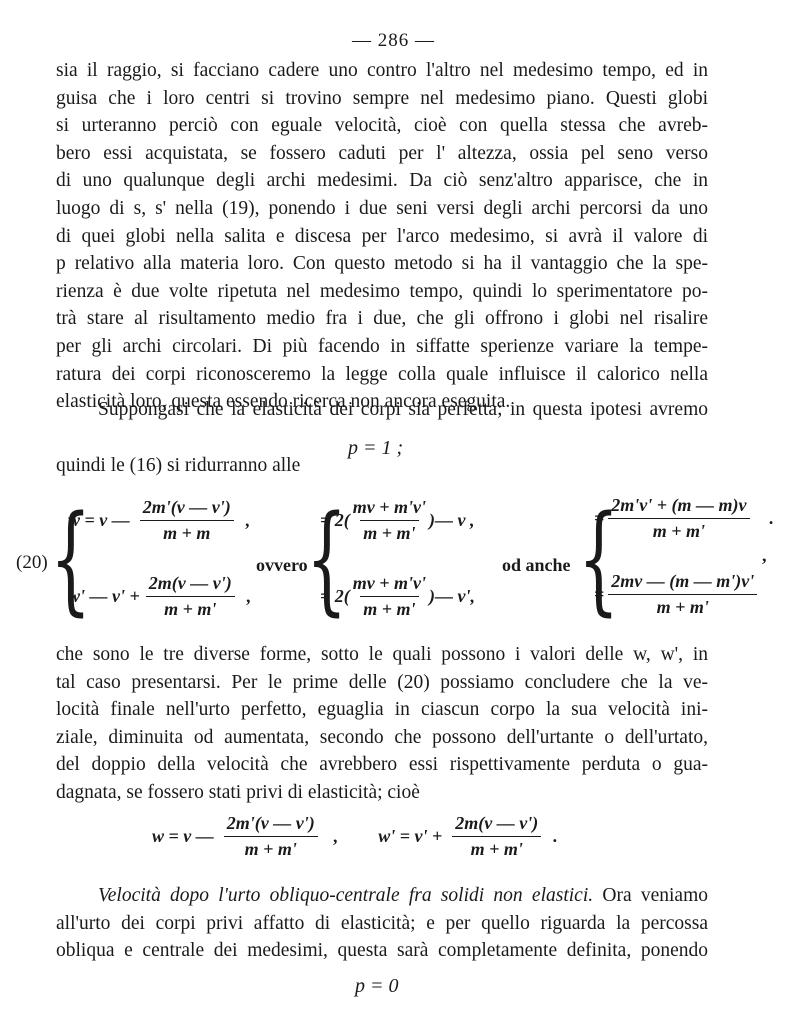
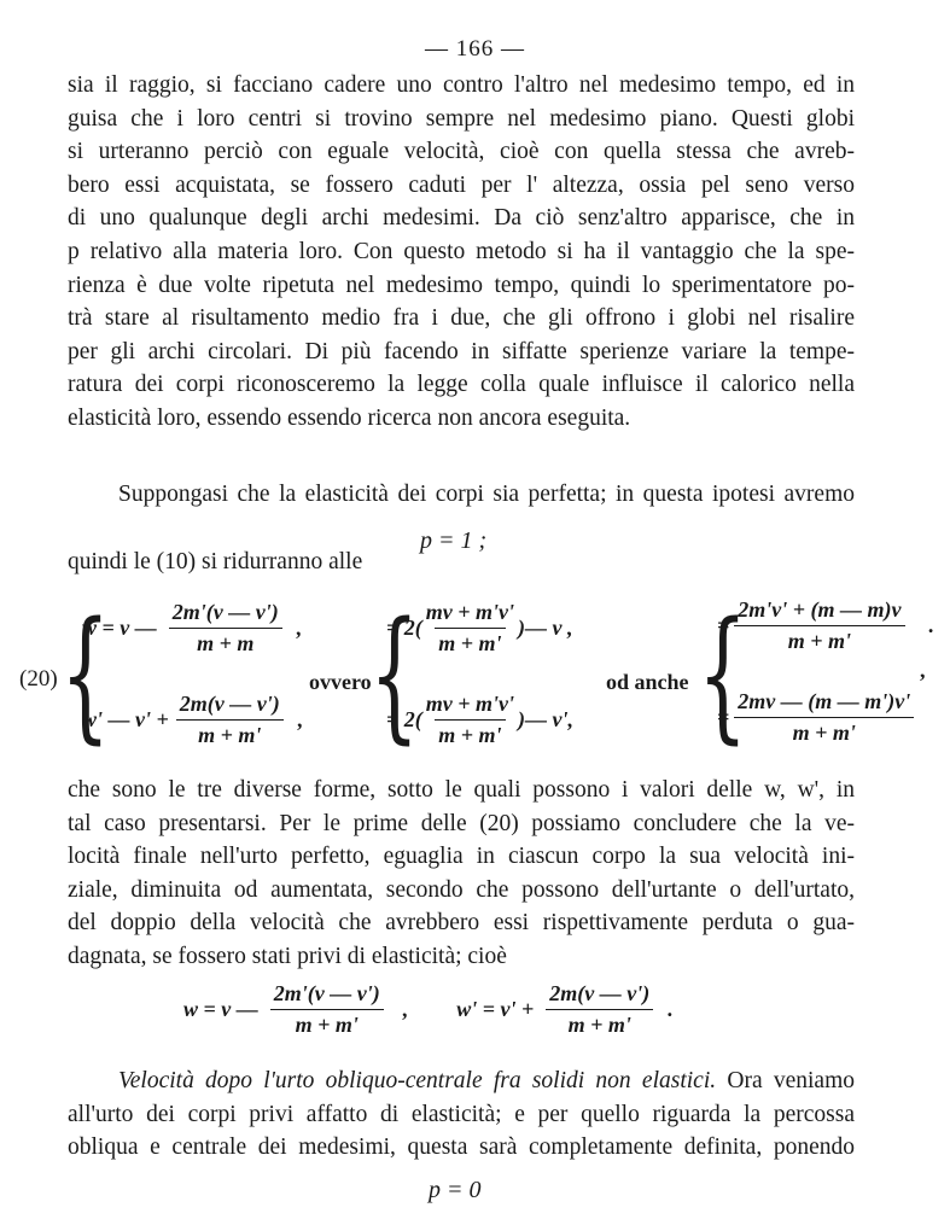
- — 286 —
+ — 166 —
  sia il raggio, si facciano cadere uno contro l'altro nel medesimo tempo, ed in
  guisa che i loro centri si trovino sempre nel medesimo piano. Questi globi
  si urteranno perciò con eguale velocità, cioè con quella stessa che avreb-
  bero essi acquistata, se fossero caduti per l' altezza, ossia pel seno verso
  di uno qualunque degli archi medesimi. Da ciò senz'altro apparisce, che in
- luogo di s, s' nella (19), ponendo i due seni versi degli archi percorsi da uno
- di quei globi nella salita e discesa per l'arco medesimo, si avrà il valore di
  p relativo alla materia loro. Con questo metodo si ha il vantaggio che la spe-
  rienza è due volte ripetuta nel medesimo tempo, quindi lo sperimentatore po-
  trà stare al risultamento medio fra i due, che gli offrono i globi nel risalire
  per gli archi circolari. Di più facendo in siffatte sperienze variare la tempe-
  ratura dei corpi riconosceremo la legge colla quale influisce il calorico nella
- elasticità loro, questa essendo ricerca non ancora eseguita.
+ elasticità loro, essendo essendo ricerca non ancora eseguita.
  Suppongasi che la elasticità dei corpi sia perfetta; in questa ipotesi avremo
  p = 1 ;
- quindi le (16) si ridurranno alle
+ quindi le (10) si ridurranno alle
  (20)
  {
  w = v —
  2m'(v — v')
  m + m
  ,
  w' — v' +
  2m(v — v')
  m + m'
  ,
  ovvero
  {
  = 2(
  mv + m'v'
  m + m'
  )— v ,
  = 2(
  mv + m'v'
  m + m'
  )— v',
  od anche
  {
  =
  2m'v' + (m — m)v
  m + m'
  .
  ,
  =
  2mv — (m — m')v'
  m + m'
  che sono le tre diverse forme, sotto le quali possono i valori delle w, w', in
  tal caso presentarsi. Per le prime delle (20) possiamo concludere che la ve-
  locità finale nell'urto perfetto, eguaglia in ciascun corpo la sua velocità ini-
  ziale, diminuita od aumentata, secondo che possono dell'urtante o dell'urtato,
  del doppio della velocità che avrebbero essi rispettivamente perduta o gua-
  dagnata, se fossero stati privi di elasticità; cioè
  w = v —
  2m'(v — v')
  m + m'
  ,
  w' = v' +
  2m(v — v')
  m + m'
  .
  Velocità dopo l'urto obliquo-centrale fra solidi non elastici. Ora veniamo
  all'urto dei corpi privi affatto di elasticità; e per quello riguarda la percossa
  obliqua e centrale dei medesimi, questa sarà completamente definita, ponendo
  p = 0
